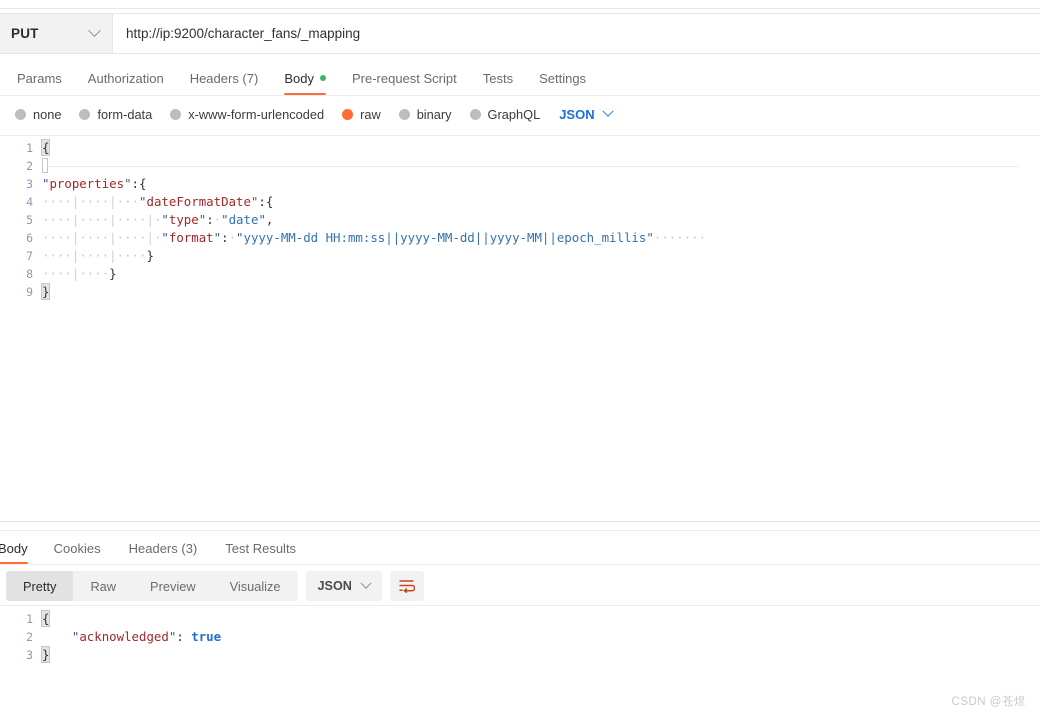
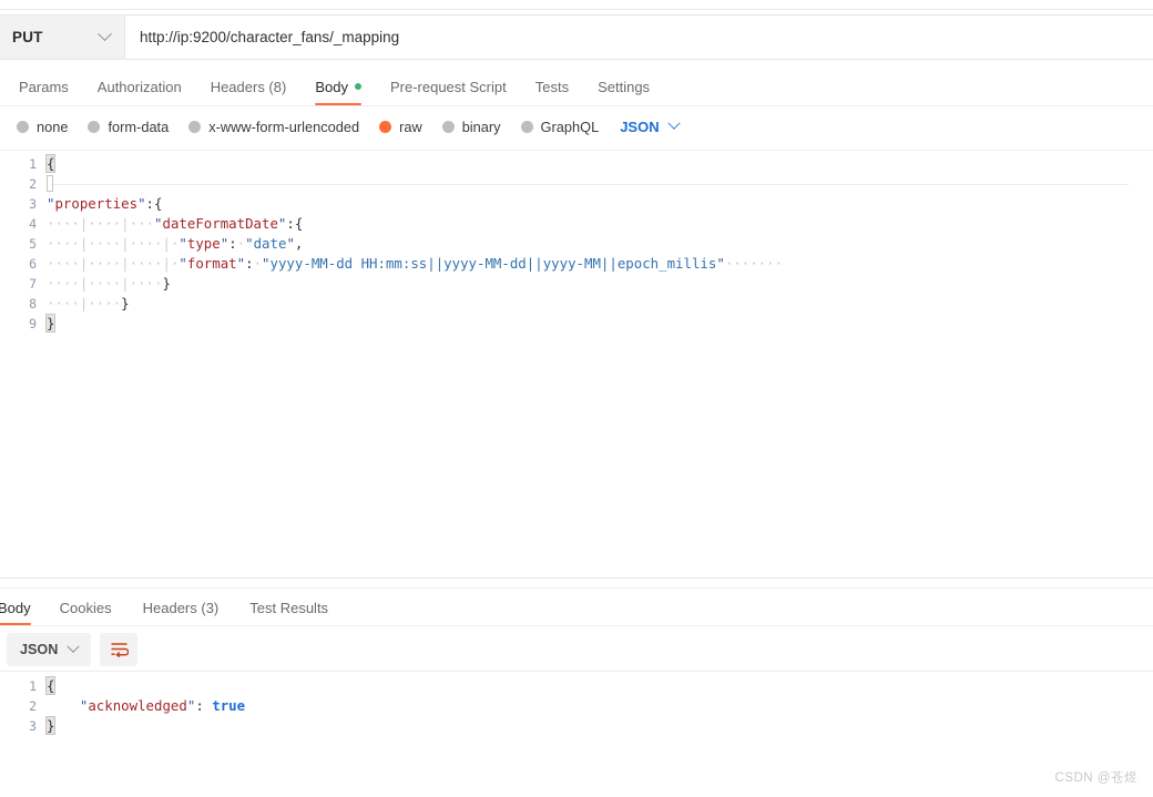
  PUT
  http://ip:9200/character_fans/_mapping
  Params
  Authorization
- Headers (7)
+ Headers (8)
  Body
  Pre-request Script
  Tests
  Settings
  none
  form-data
  x-www-form-urlencoded
  raw
  binary
  GraphQL
  JSON
  1
  {
  2
  3
  "properties":{
  4
  ····|····|···"dateFormatDate":{
  5
  ····|····|····|·"type":·"date",
  6
  ····|····|····|·"format":·"yyyy-MM-dd HH:mm:ss||yyyy-MM-dd||yyyy-MM||epoch_millis"·······
  7
  ····|····|····}
  8
  ····|····}
  9
  }
  Body
  Cookies
  Headers (3)
  Test Results
- Pretty
- Raw
- Preview
- Visualize
  JSON
  1
  {
  2
  "acknowledged": true
  3
  }
  CSDN @苍煜
